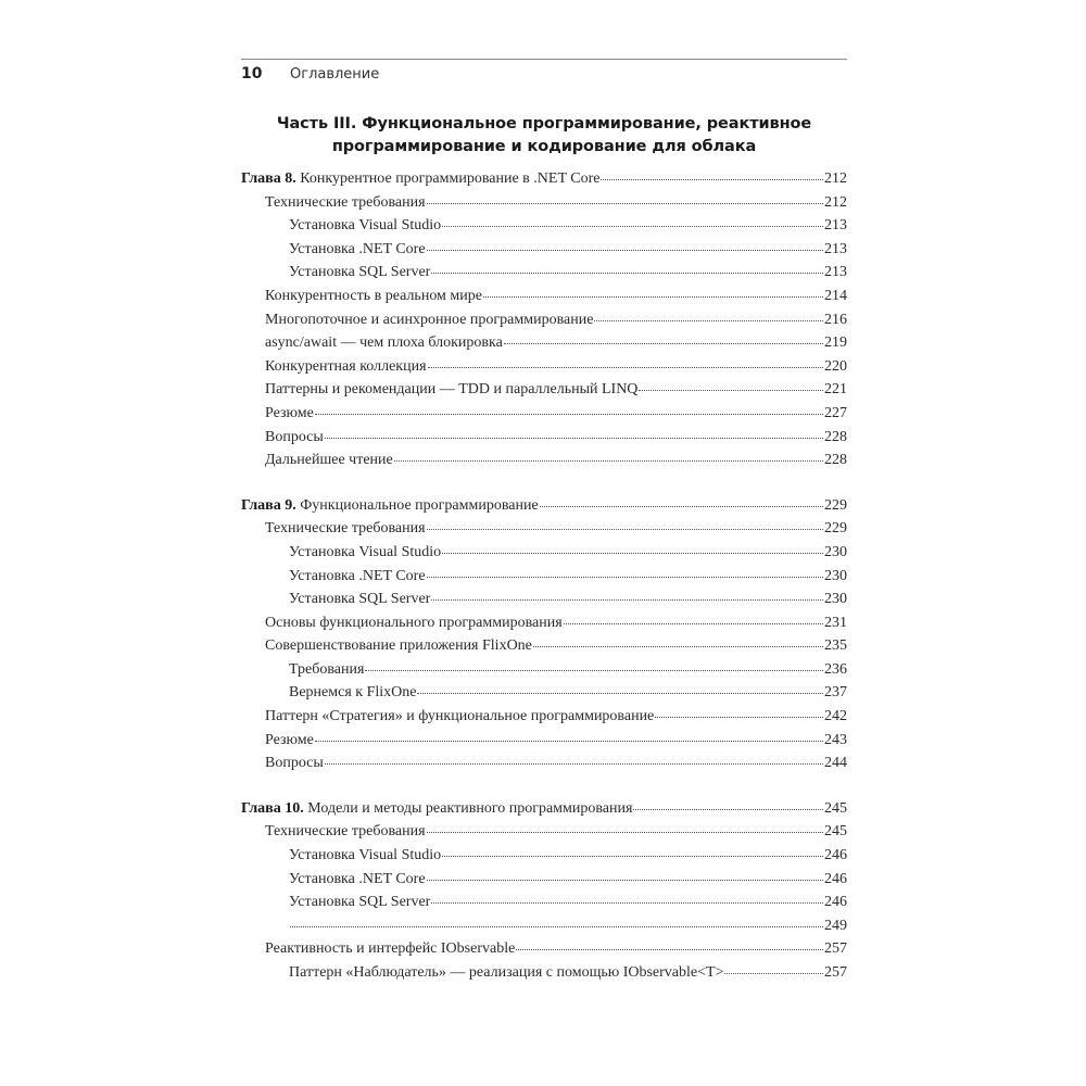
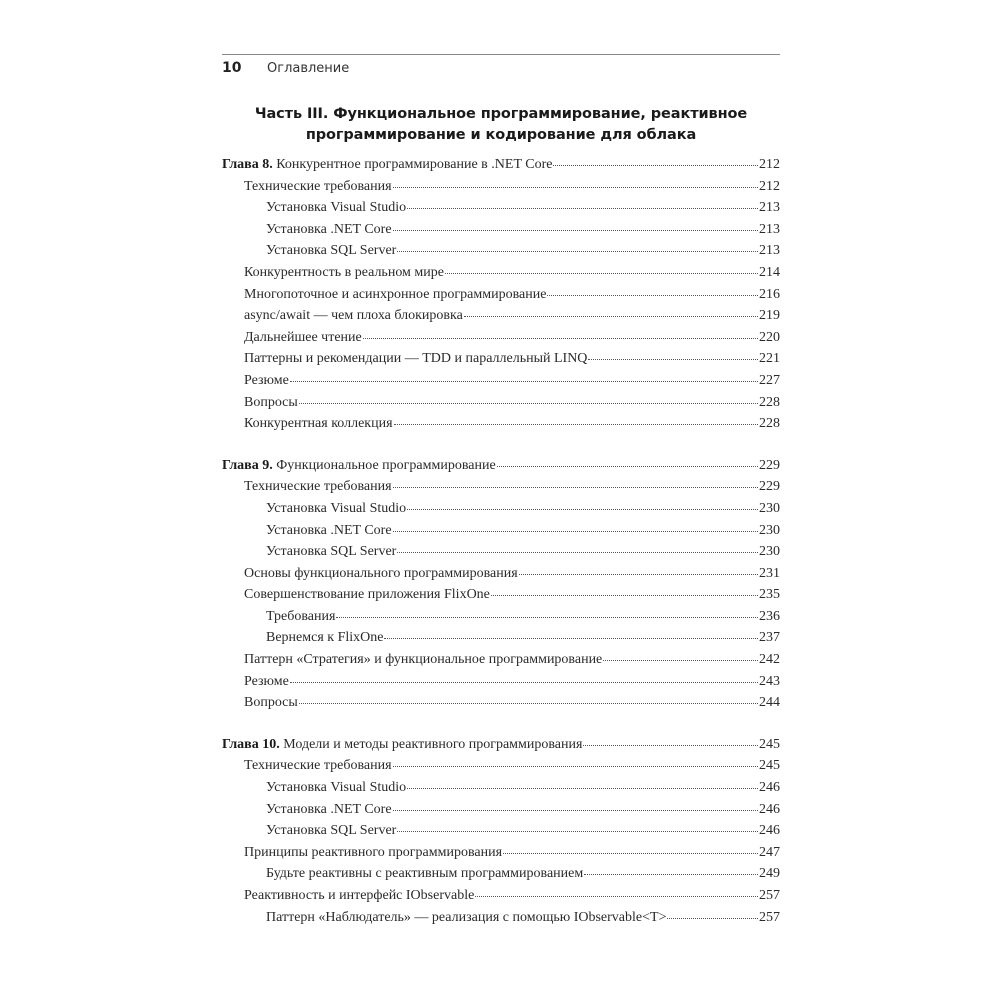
  10
  Оглавление
  Часть III. Функциональное программирование, реактивное
  программирование и кодирование для облака
  Глава 8. Конкурентное программирование в .NET Core
  212
  Технические требования
  212
  Установка Visual Studio
  213
  Установка .NET Core
  213
  Установка SQL Server
  213
  Конкурентность в реальном мире
  214
  Многопоточное и асинхронное программирование
  216
  async/await — чем плоха блокировка
  219
- Конкурентная коллекция
+ Дальнейшее чтение
  220
  Паттерны и рекомендации — TDD и параллельный LINQ
  221
  Резюме
  227
  Вопросы
  228
- Дальнейшее чтение
+ Конкурентная коллекция
  228
  Глава 9. Функциональное программирование
  229
  Технические требования
  229
  Установка Visual Studio
  230
  Установка .NET Core
  230
  Установка SQL Server
  230
  Основы функционального программирования
  231
  Совершенствование приложения FlixOne
  235
  Требования
  236
  Вернемся к FlixOne
  237
  Паттерн «Стратегия» и функциональное программирование
  242
  Резюме
  243
  Вопросы
  244
  Глава 10. Модели и методы реактивного программирования
  245
  Технические требования
  245
  Установка Visual Studio
  246
  Установка .NET Core
  246
  Установка SQL Server
  246
+ Принципы реактивного программирования
+ 247
+ Будьте реактивны с реактивным программированием
  249
  Реактивность и интерфейс IObservable
  257
  Паттерн «Наблюдатель» — реализация с помощью IObservable<T>
  257
